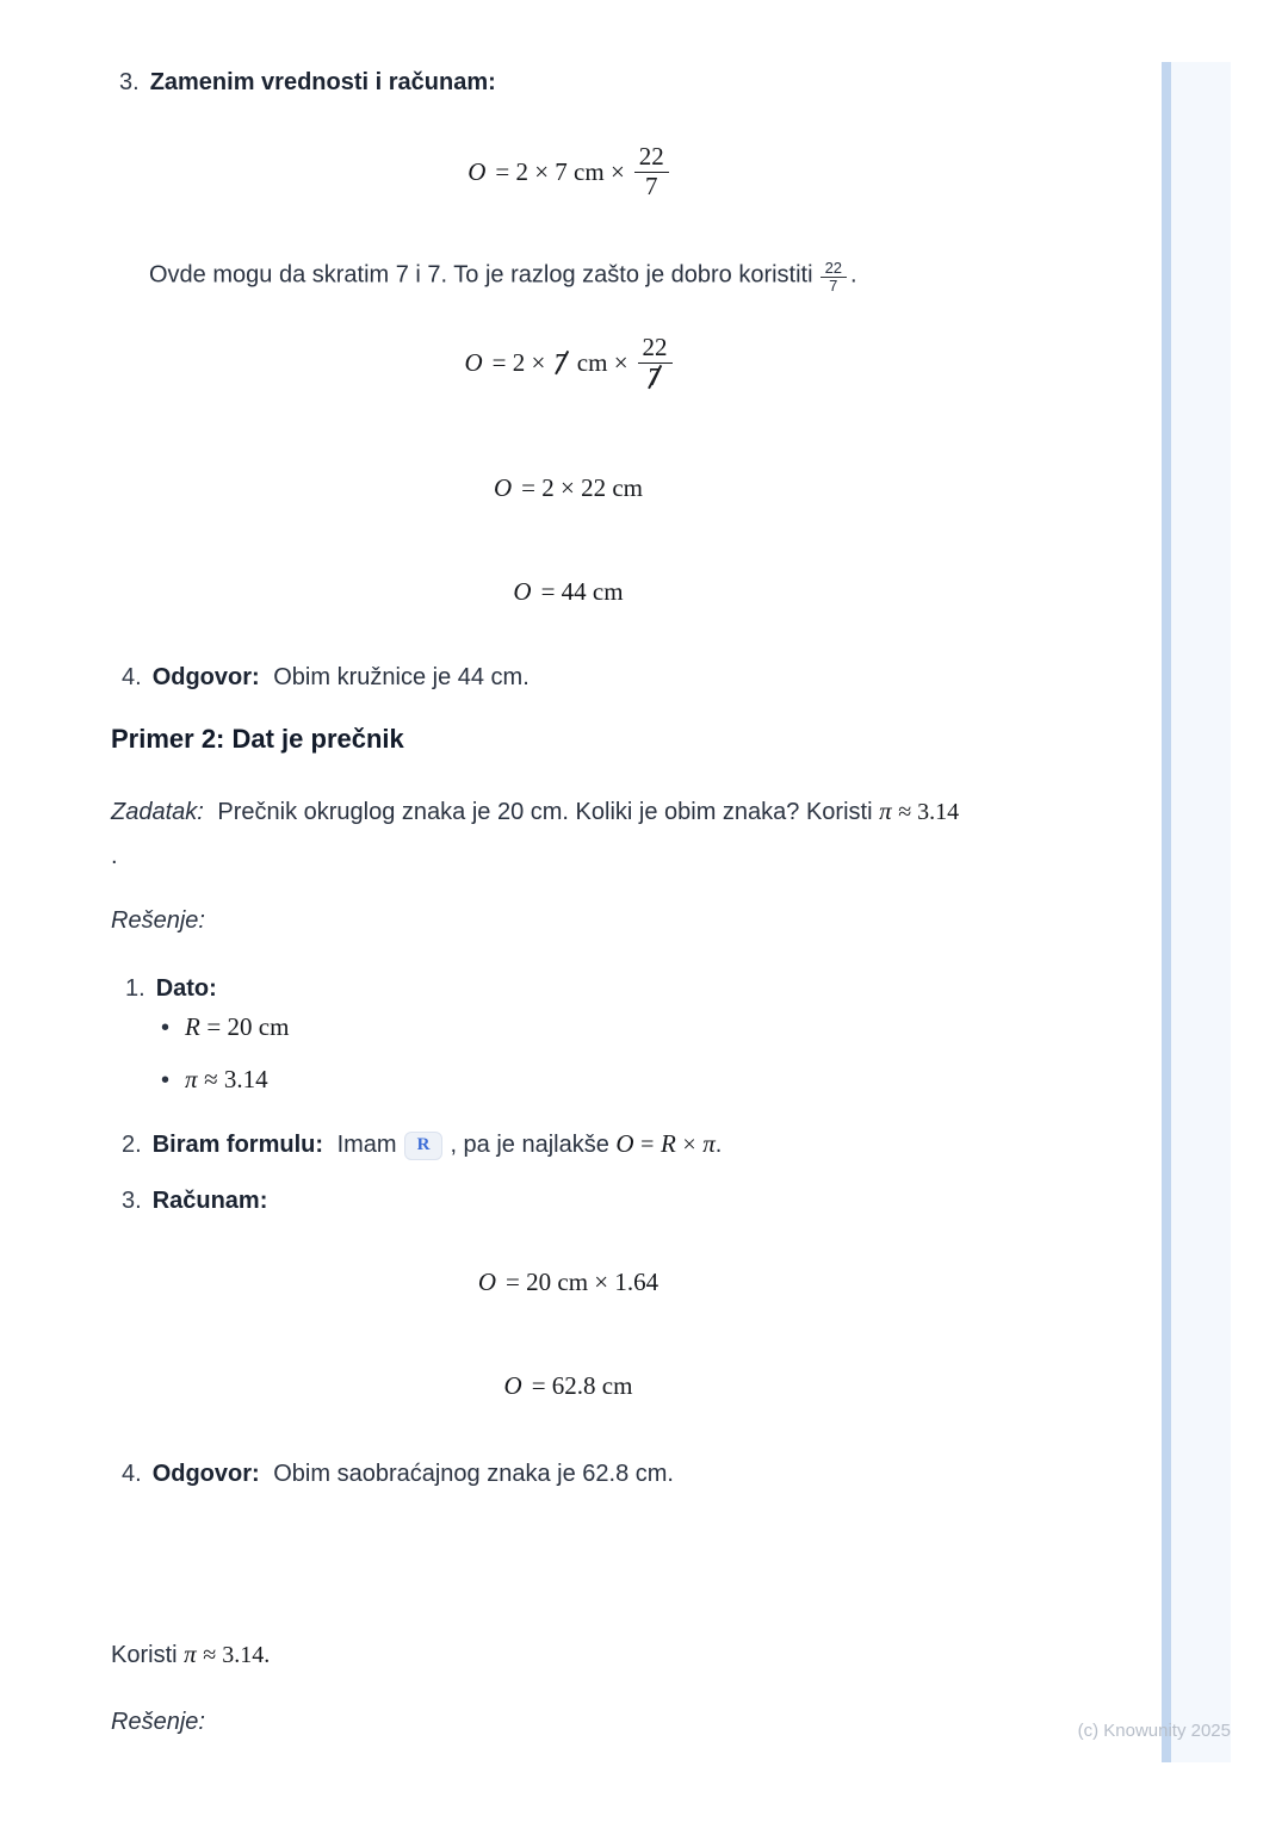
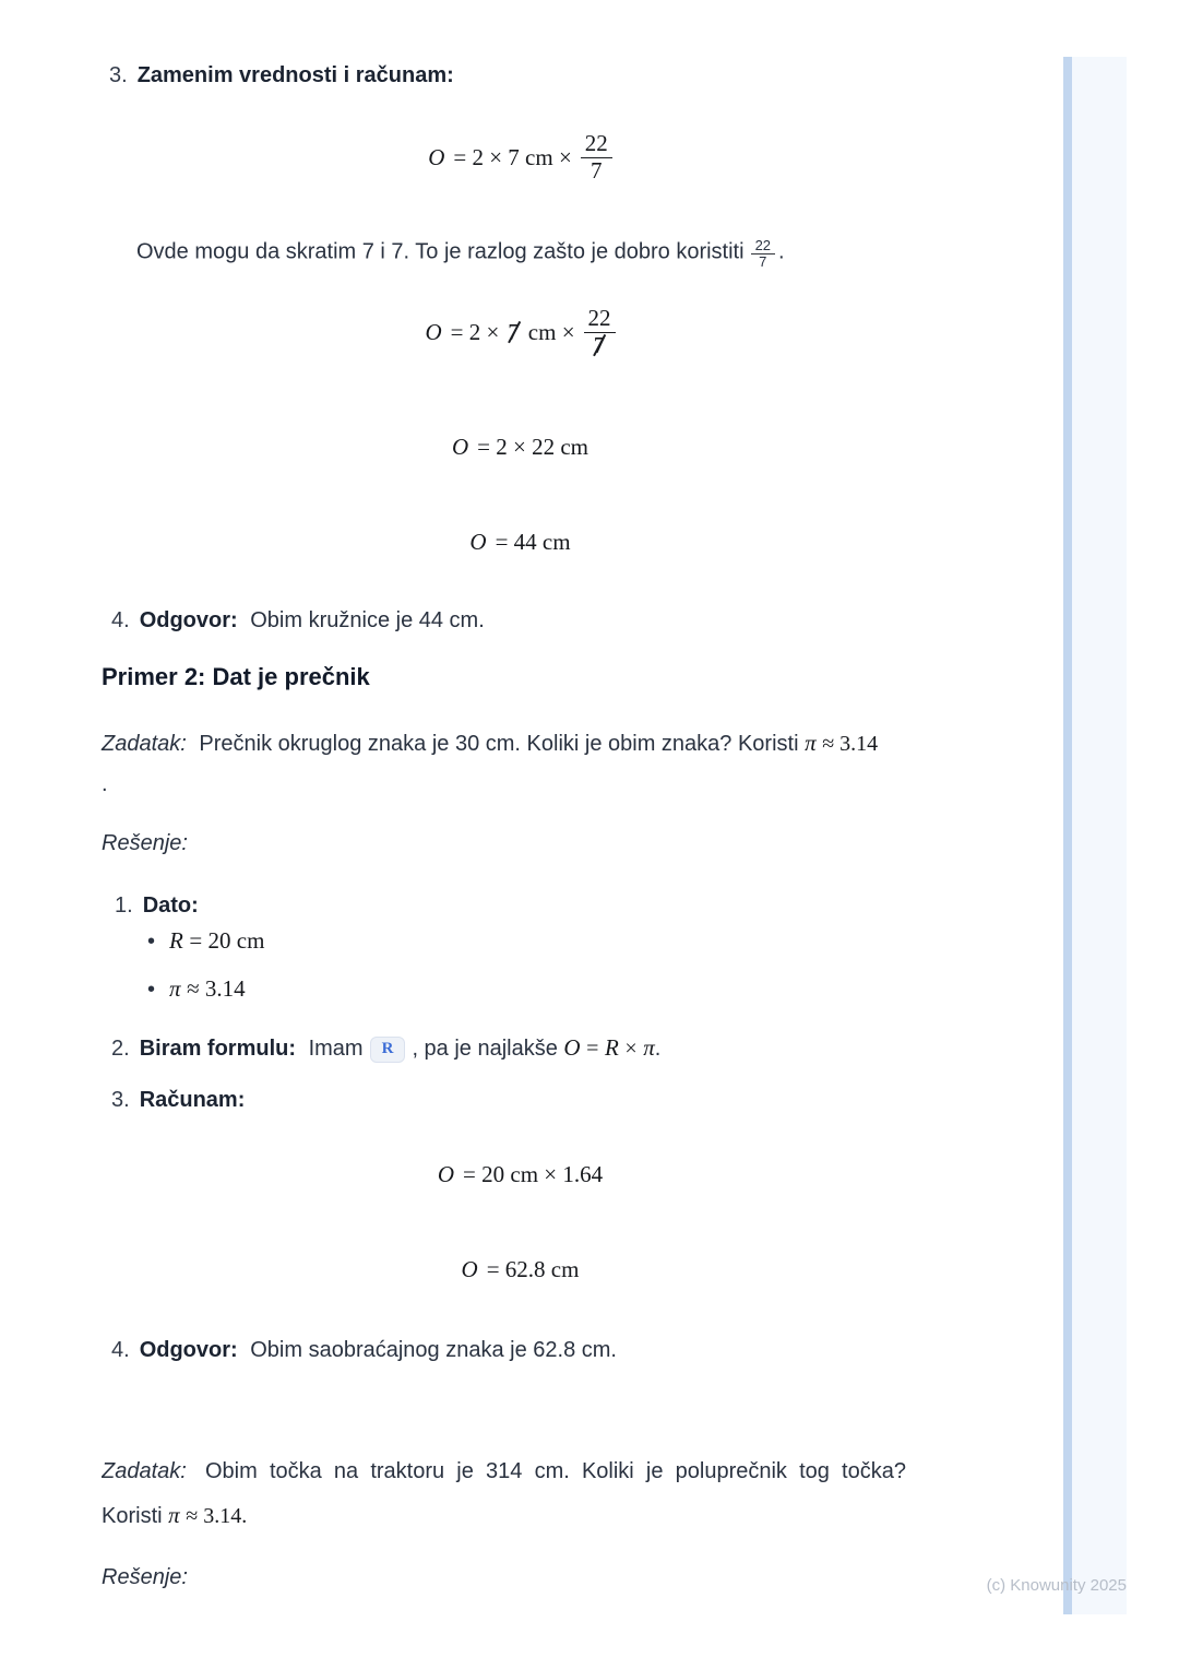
  3. Zamenim vrednosti i računam:
  O
  = 2 × 7 cm ×
  22
  7
  Ovde mogu da skratim 7 i 7. To je razlog zašto je dobro koristiti
  22
  7
  .
  O
  = 2 ×
  7
  cm ×
  22
  7
  O
  = 2 × 22 cm
  O
  = 44 cm
  4. Odgovor: Obim kružnice je 44 cm.
  Primer 2: Dat je prečnik
- Zadatak: Prečnik okruglog znaka je 20 cm. Koliki je obim znaka? Koristi π ≈ 3.14
+ Zadatak: Prečnik okruglog znaka je 30 cm. Koliki je obim znaka? Koristi π ≈ 3.14
  .
  Rešenje:
  1. Dato:
  • R = 20 cm
  • π ≈ 3.14
  2. Biram formulu: Imam R , pa je najlakše O = R × π.
  3. Računam:
  O
  = 20 cm × 1.64
  O
  = 62.8 cm
  4. Odgovor: Obim saobraćajnog znaka je 62.8 cm.
+ Zadatak: Obim točka na traktoru je 314 cm. Koliki je poluprečnik tog točka?
  Koristi π ≈ 3.14.
  Rešenje:
  (c) Knowunity 2025
